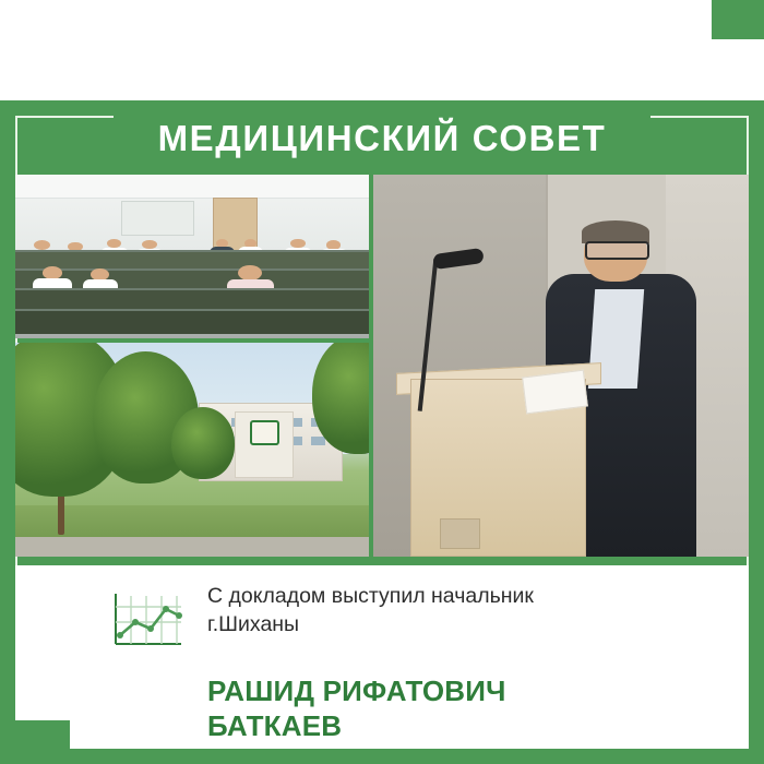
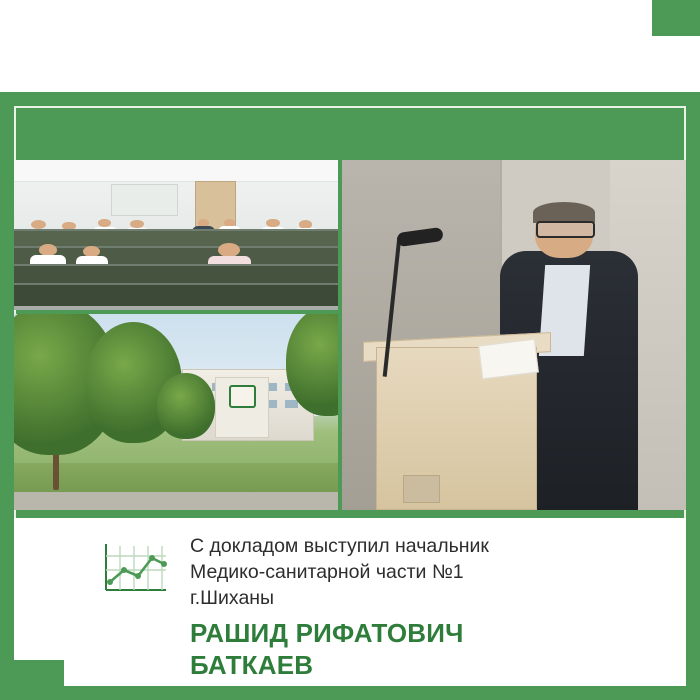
- МЕДИЦИНСКИЙ СОВЕТ
  С докладом выступил начальник
+ Медико-санитарной части №1
  г.Шиханы
  РАШИД РИФАТОВИЧ
  БАТКАЕВ
